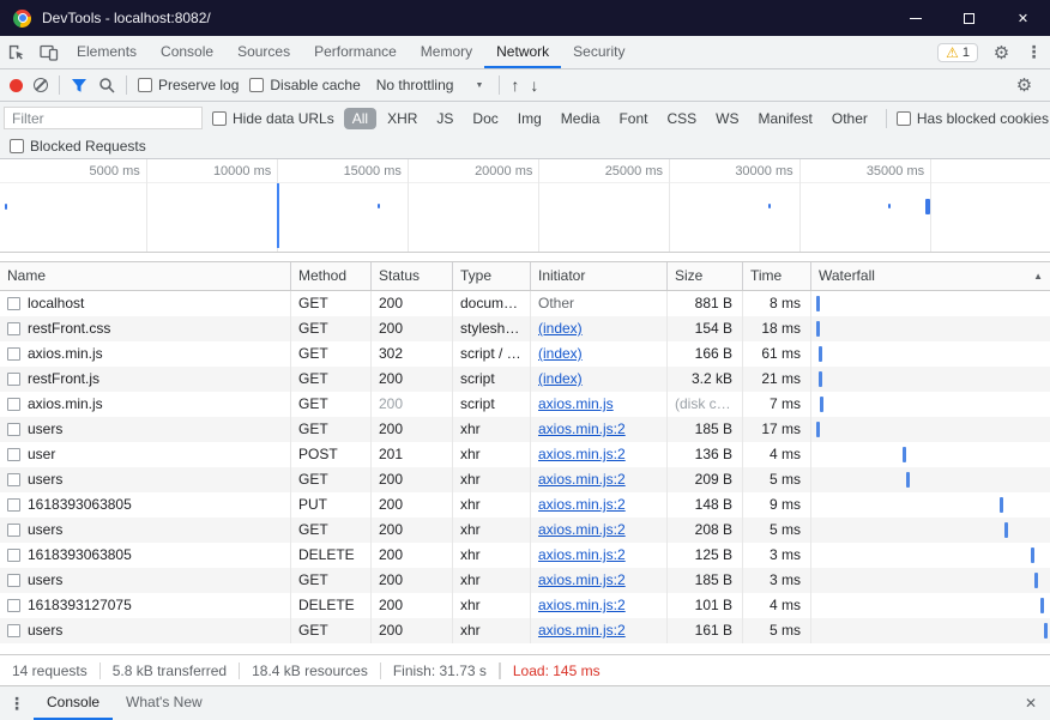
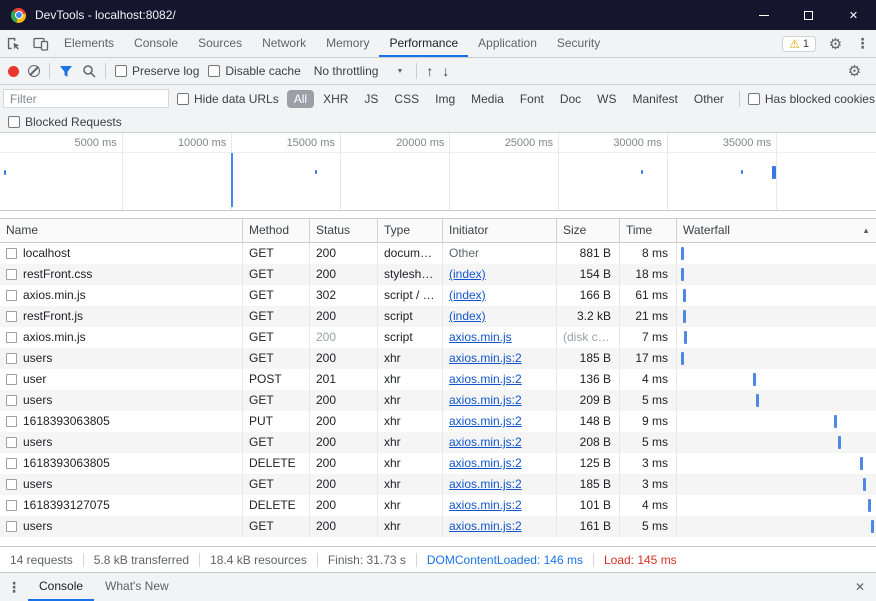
  DevTools - localhost:8082/
  ✕
  Elements
  Console
  Sources
- Performance
+ Network
  Memory
- Network
+ Performance
+ Application
  Security
  ⚠
  1
  ⚙
  ⋮
  Preserve log
  Disable cache
  No throttling
  ↑
  ↓
  ⚙
  Filter
  Hide data URLs
  All
  XHR
  JS
- Doc
+ CSS
  Img
  Media
  Font
- CSS
+ Doc
  WS
  Manifest
  Other
  Has blocked cookies
  Blocked Requests
  5000 ms
  10000 ms
  15000 ms
  20000 ms
  25000 ms
  30000 ms
  35000 ms
  Name
  Method
  Status
  Type
  Initiator
  Size
  Time
  Waterfall
  ▲
  localhost
  GET
  200
  document
  Other
  881 B
  8 ms
  restFront.css
  GET
  200
  stylesheet
  (index)
  154 B
  18 ms
  axios.min.js
  GET
  302
  script / R...
  (index)
  166 B
  61 ms
  restFront.js
  GET
  200
  script
  (index)
  3.2 kB
  21 ms
  axios.min.js
  GET
  200
  script
  axios.min.js
  (disk cac...
  7 ms
  users
  GET
  200
  xhr
  axios.min.js:2
  185 B
  17 ms
  user
  POST
  201
  xhr
  axios.min.js:2
  136 B
  4 ms
  users
  GET
  200
  xhr
  axios.min.js:2
  209 B
  5 ms
  1618393063805
  PUT
  200
  xhr
  axios.min.js:2
  148 B
  9 ms
  users
  GET
  200
  xhr
  axios.min.js:2
  208 B
  5 ms
  1618393063805
  DELETE
  200
  xhr
  axios.min.js:2
  125 B
  3 ms
  users
  GET
  200
  xhr
  axios.min.js:2
  185 B
  3 ms
  1618393127075
  DELETE
  200
  xhr
  axios.min.js:2
  101 B
  4 ms
  users
  GET
  200
  xhr
  axios.min.js:2
  161 B
  5 ms
  14 requests
  5.8 kB transferred
  18.4 kB resources
  Finish: 31.73 s
+ DOMContentLoaded: 146 ms
  Load: 145 ms
  ⋮
  Console
  What's New
  ✕
